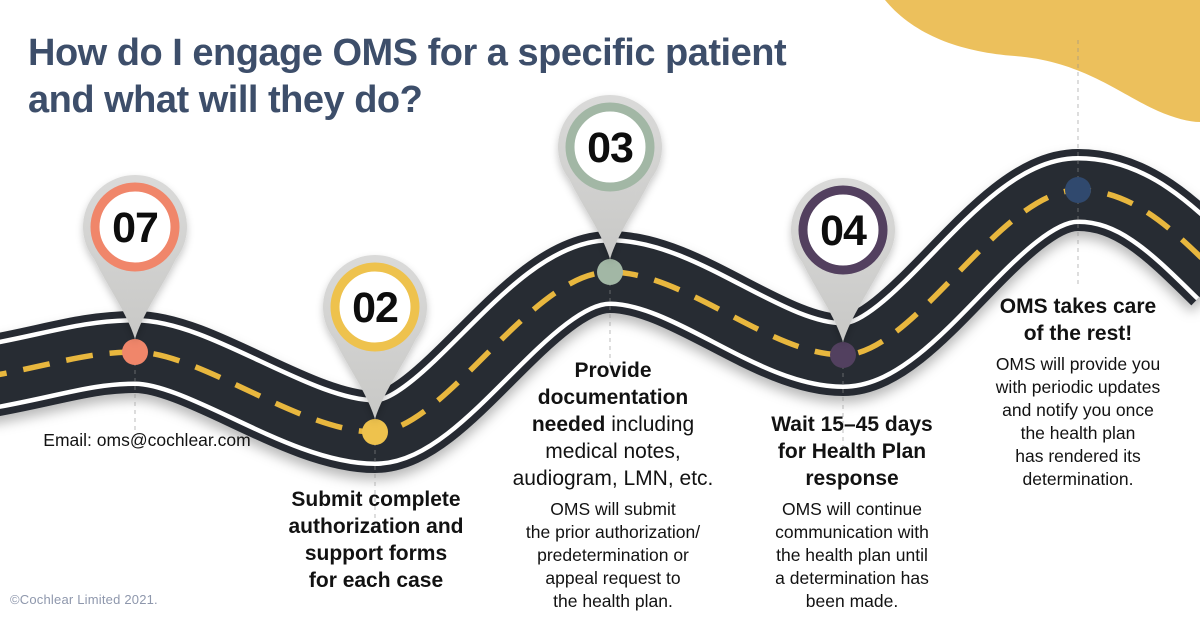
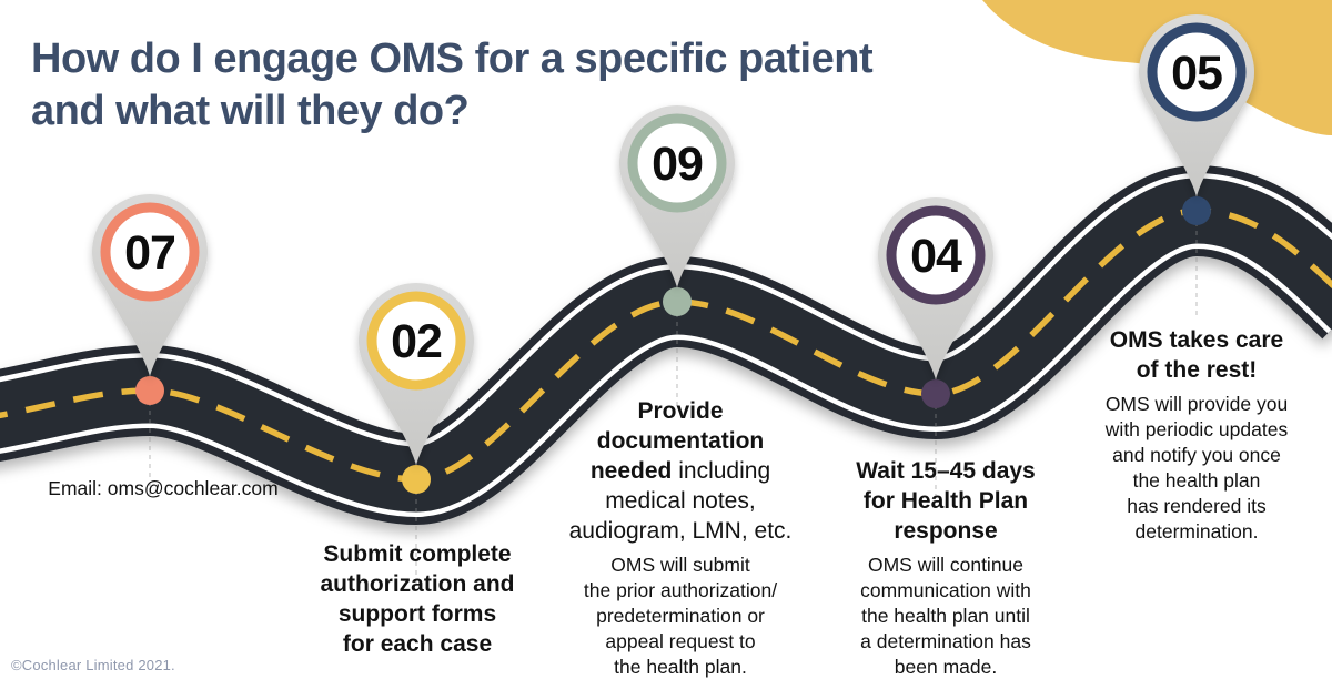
  07
  02
- 03
+ 09
  04
+ 05
  How do I engage OMS for a specific patient
  and what will they do?
  Email: oms@cochlear.com
  Submit complete
  authorization and
  support forms
  for each case
  Provide
  documentation
  needed including
  medical notes,
  audiogram, LMN, etc.
  OMS will submit
  the prior authorization/
  predetermination or
  appeal request to
  the health plan.
  Wait 15–45 days
  for Health Plan
  response
  OMS will continue
  communication with
  the health plan until
  a determination has
  been made.
  OMS takes care
  of the rest!
  OMS will provide you
  with periodic updates
  and notify you once
  the health plan
  has rendered its
  determination.
  ©Cochlear Limited 2021.
